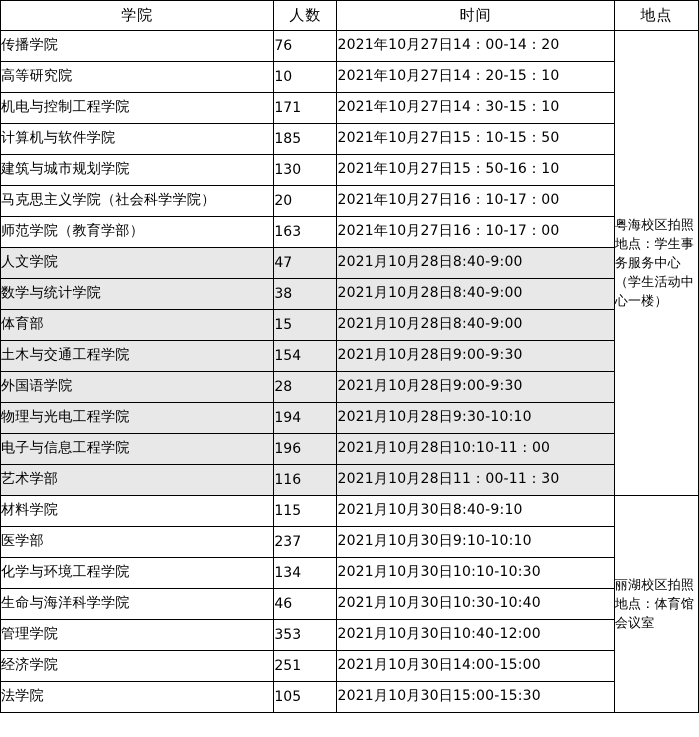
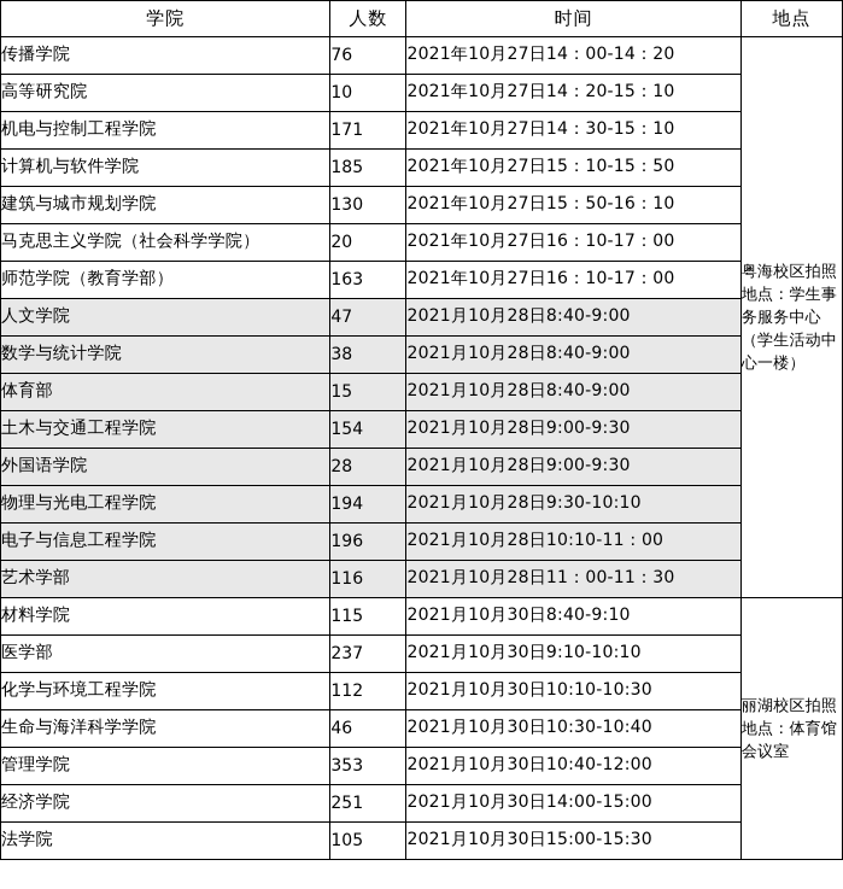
  学院	人数	时间	地点
  传播学院	76	2021年10月27日14：00-14：20	粤海校区拍照地点：学生事务服务中心（学生活动中心一楼）
  高等研究院	10	2021年10月27日14：20-15：10
  机电与控制工程学院	171	2021年10月27日14：30-15：10
  计算机与软件学院	185	2021年10月27日15：10-15：50
  建筑与城市规划学院	130	2021年10月27日15：50-16：10
  马克思主义学院（社会科学学院）	20	2021年10月27日16：10-17：00
  师范学院（教育学部）	163	2021年10月27日16：10-17：00
  人文学院	47	2021月10月28日8:40-9:00
  数学与统计学院	38	2021月10月28日8:40-9:00
  体育部	15	2021月10月28日8:40-9:00
  土木与交通工程学院	154	2021月10月28日9:00-9:30
  外国语学院	28	2021月10月28日9:00-9:30
  物理与光电工程学院	194	2021月10月28日9:30-10:10
  电子与信息工程学院	196	2021月10月28日10:10-11：00
  艺术学部	116	2021月10月28日11：00-11：30
  材料学院	115	2021月10月30日8:40-9:10	丽湖校区拍照地点：体育馆会议室
  医学部	237	2021月10月30日9:10-10:10
- 化学与环境工程学院	134	2021月10月30日10:10-10:30
+ 化学与环境工程学院	112	2021月10月30日10:10-10:30
  生命与海洋科学学院	46	2021月10月30日10:30-10:40
  管理学院	353	2021月10月30日10:40-12:00
  经济学院	251	2021月10月30日14:00-15:00
  法学院	105	2021月10月30日15:00-15:30
